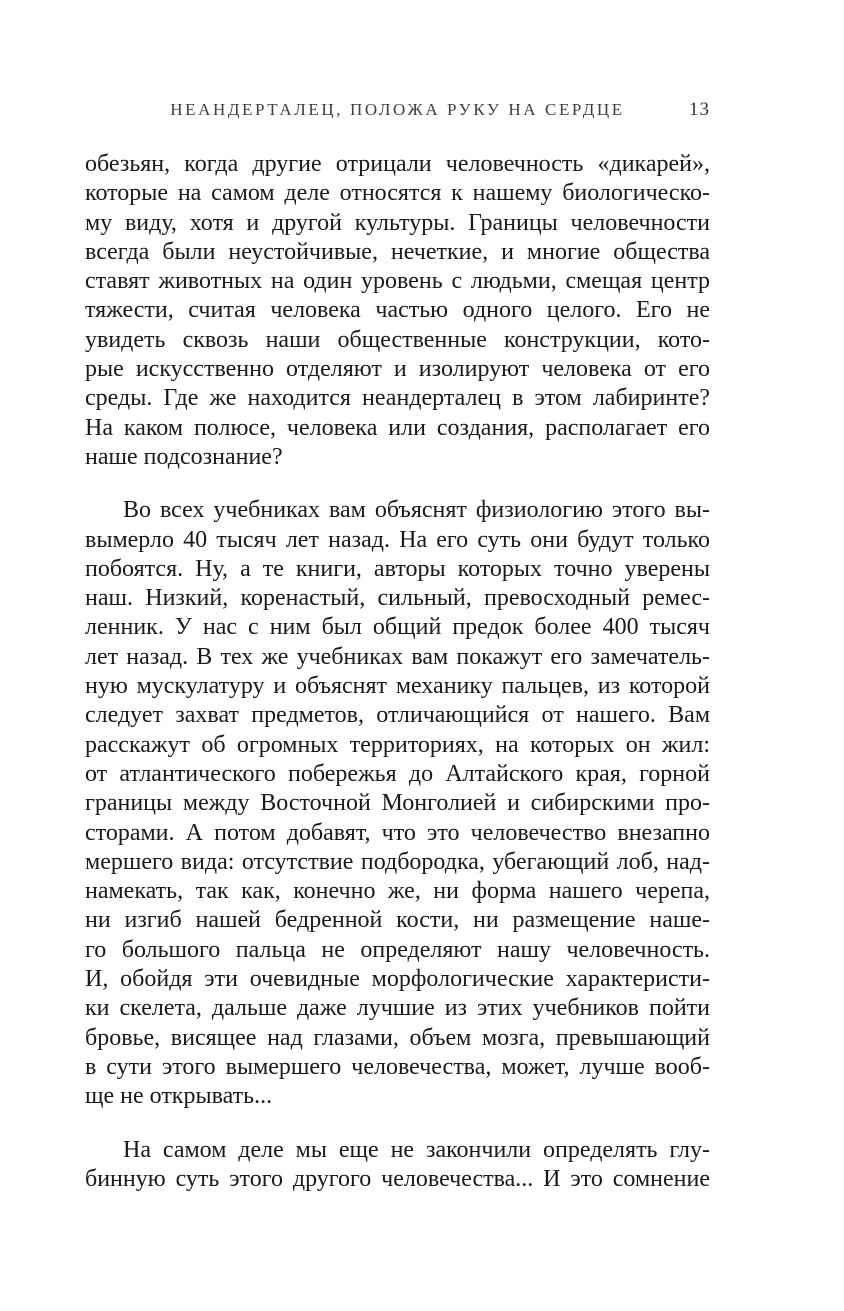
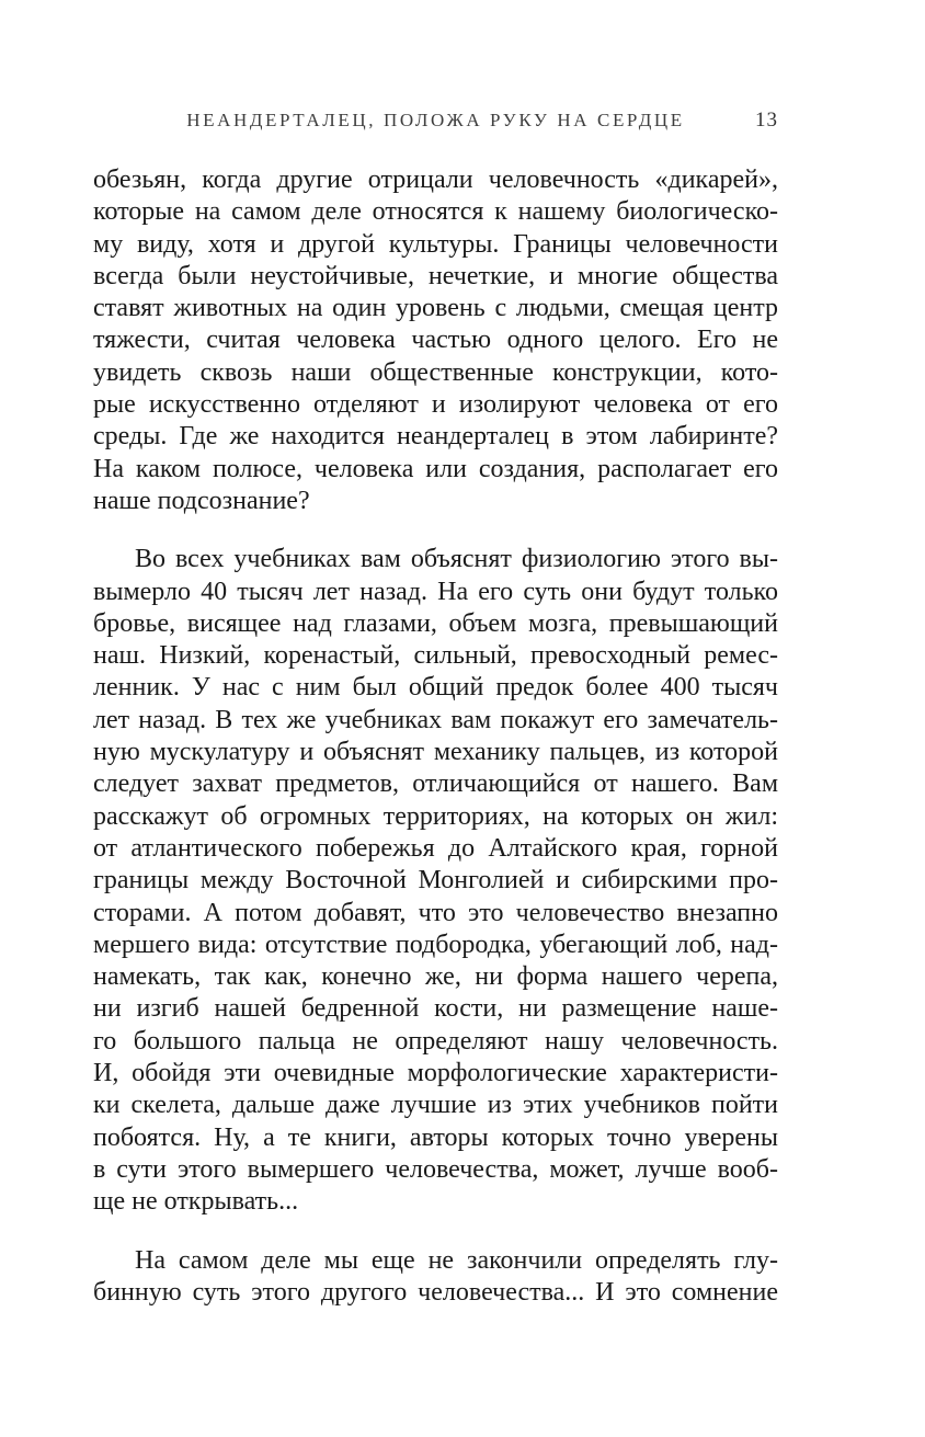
  НЕАНДЕРТАЛЕЦ, ПОЛОЖА РУКУ НА СЕРДЦЕ
  13
  обезьян, когда другие отрицали человечность «дикарей»,
  которые на самом деле относятся к нашему биологическо-
  му виду, хотя и другой культуры. Границы человечности
  всегда были неустойчивые, нечеткие, и многие общества
  ставят животных на один уровень с людьми, смещая центр
  тяжести, считая человека частью одного целого. Его не
  увидеть сквозь наши общественные конструкции, кото-
  рые искусственно отделяют и изолируют человека от его
  среды. Где же находится неандерталец в этом лабиринте?
  На каком полюсе, человека или создания, располагает его
  наше подсознание?
  Во всех учебниках вам объяснят физиологию этого вы-
  вымерло 40 тысяч лет назад. На его суть они будут только
- побоятся. Ну, а те книги, авторы которых точно уверены
+ бровье, висящее над глазами, объем мозга, превышающий
  наш. Низкий, коренастый, сильный, превосходный ремес-
  ленник. У нас с ним был общий предок более 400 тысяч
  лет назад. В тех же учебниках вам покажут его замечатель-
  ную мускулатуру и объяснят механику пальцев, из которой
  следует захват предметов, отличающийся от нашего. Вам
  расскажут об огромных территориях, на которых он жил:
  от атлантического побережья до Алтайского края, горной
  границы между Восточной Монголией и сибирскими про-
  сторами. А потом добавят, что это человечество внезапно
  мершего вида: отсутствие подбородка, убегающий лоб, над-
  намекать, так как, конечно же, ни форма нашего черепа,
  ни изгиб нашей бедренной кости, ни размещение наше-
  го большого пальца не определяют нашу человечность.
  И, обойдя эти очевидные морфологические характеристи-
  ки скелета, дальше даже лучшие из этих учебников пойти
- бровье, висящее над глазами, объем мозга, превышающий
+ побоятся. Ну, а те книги, авторы которых точно уверены
  в сути этого вымершего человечества, может, лучше вооб-
  ще не открывать...
  На самом деле мы еще не закончили определять глу-
  бинную суть этого другого человечества... И это сомнение
